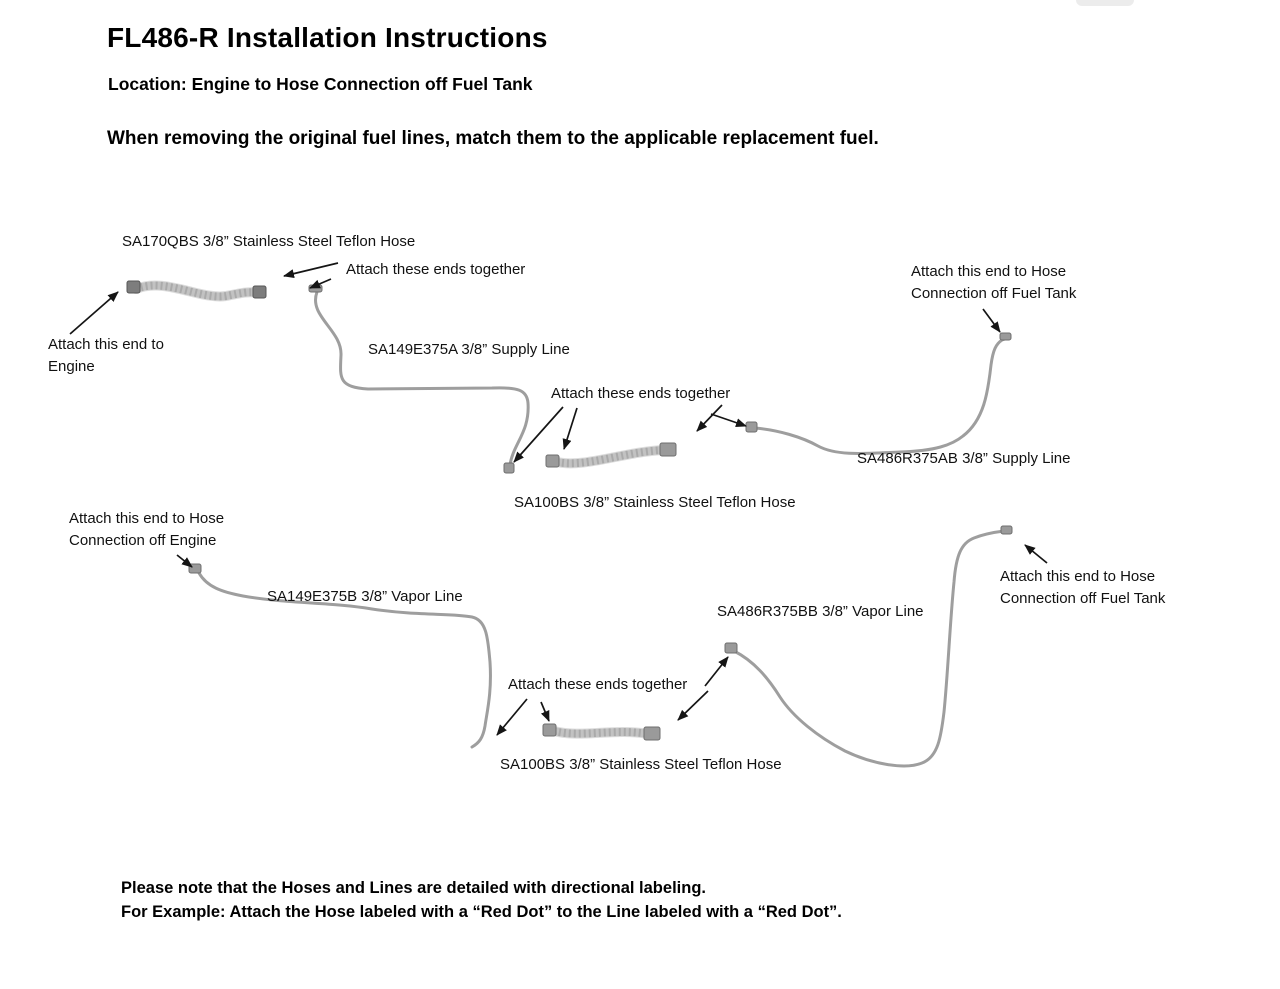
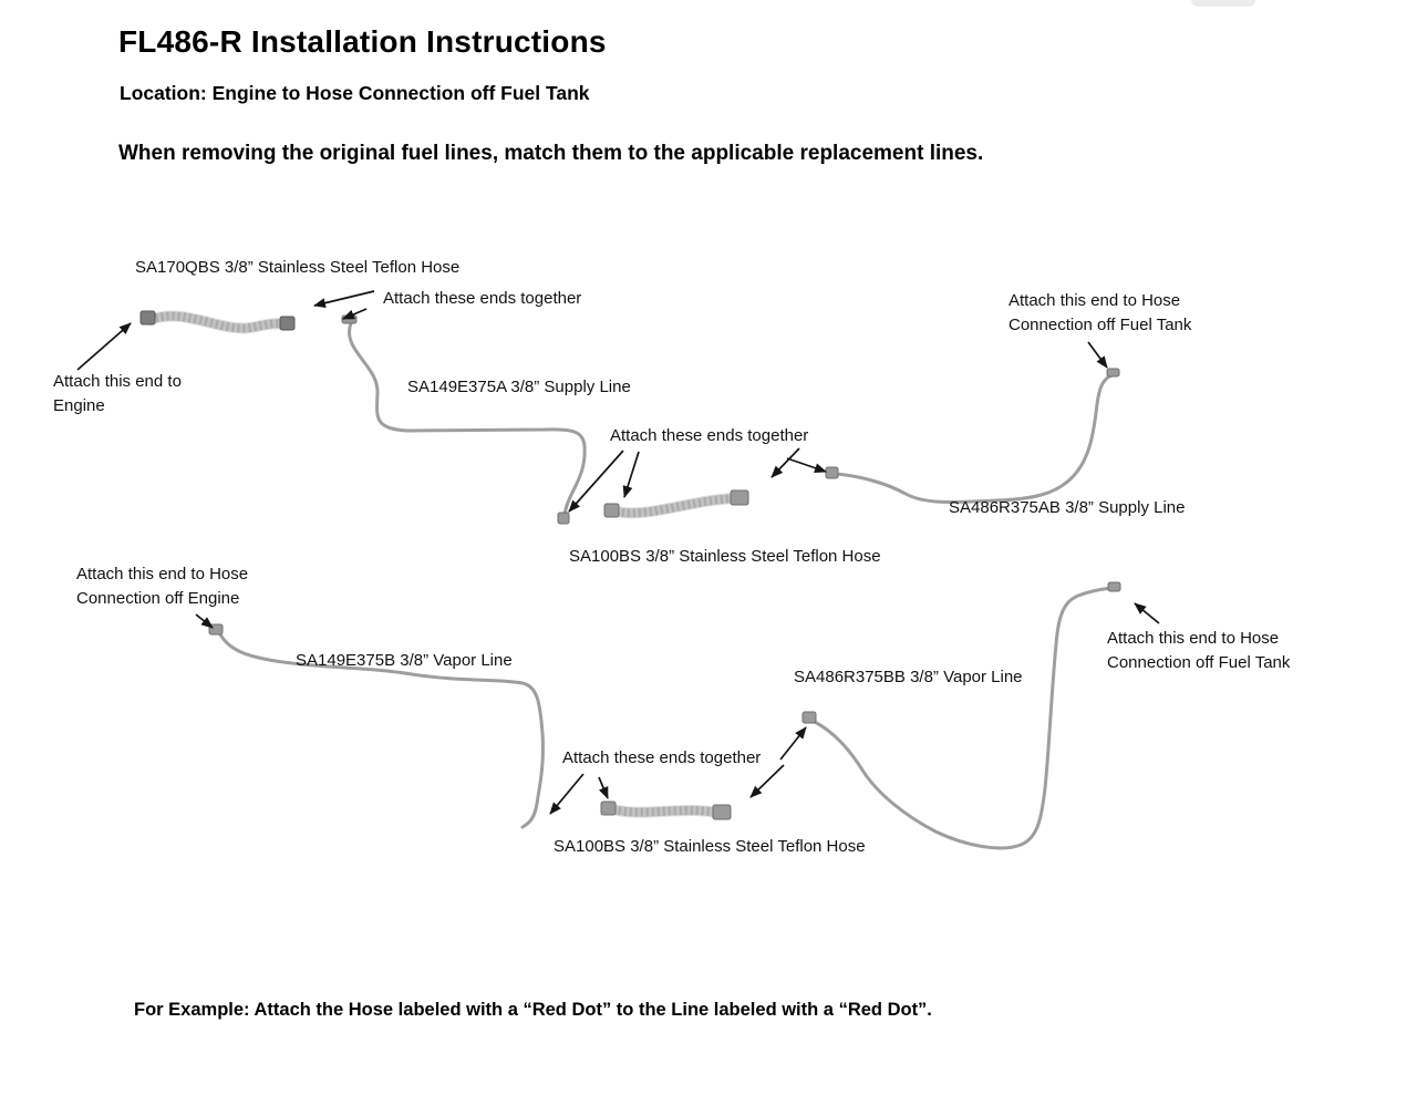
  FL486-R Installation Instructions
  Location: Engine to Hose Connection off Fuel Tank
- When removing the original fuel lines, match them to the applicable replacement fuel.
+ When removing the original fuel lines, match them to the applicable replacement lines.
  SA170QBS 3/8” Stainless Steel Teflon Hose
  Attach these ends together
  Attach this end to Hose Connection off Fuel Tank
  Attach this end to Engine
  SA149E375A 3/8” Supply Line
  Attach these ends together
  SA486R375AB 3/8” Supply Line
  SA100BS 3/8” Stainless Steel Teflon Hose
  Attach this end to Hose Connection off Engine
  SA149E375B 3/8” Vapor Line
  SA486R375BB 3/8” Vapor Line
  Attach this end to Hose Connection off Fuel Tank
  Attach these ends together
  SA100BS 3/8” Stainless Steel Teflon Hose
- Please note that the Hoses and Lines are detailed with directional labeling.
  For Example: Attach the Hose labeled with a “Red Dot” to the Line labeled with a “Red Dot”.
